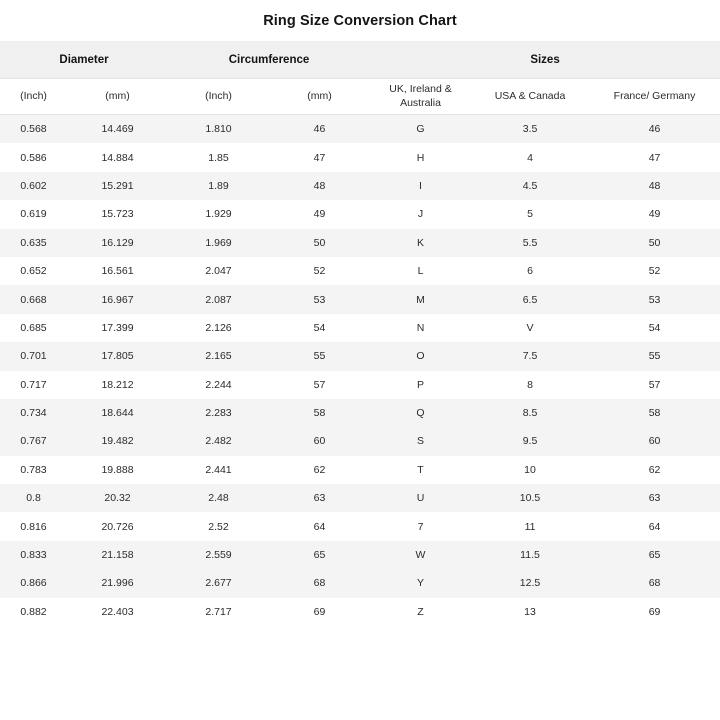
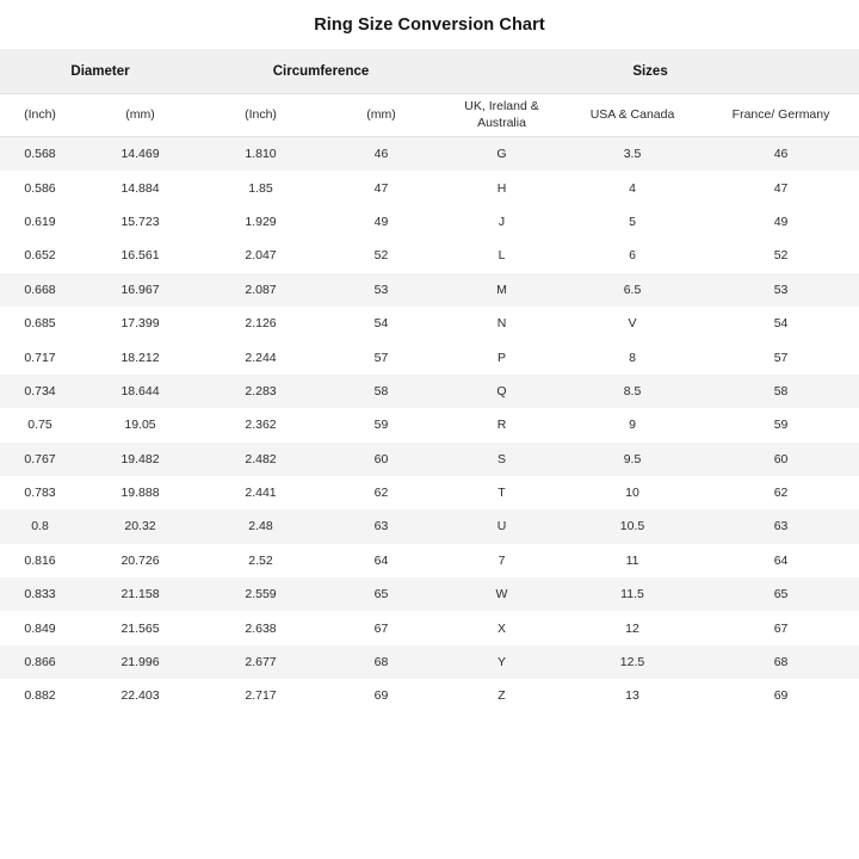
  Ring Size Conversion Chart
  Diameter	Circumference	Sizes
  (Inch)	(mm)	(Inch)	(mm)	UK, Ireland & Australia	USA & Canada	France/ Germany
  0.568	14.469	1.810	46	G	3.5	46
  0.586	14.884	1.85	47	H	4	47
- 0.602	15.291	1.89	48	I	4.5	48
  0.619	15.723	1.929	49	J	5	49
- 0.635	16.129	1.969	50	K	5.5	50
  0.652	16.561	2.047	52	L	6	52
  0.668	16.967	2.087	53	M	6.5	53
  0.685	17.399	2.126	54	N	V	54
- 0.701	17.805	2.165	55	O	7.5	55
  0.717	18.212	2.244	57	P	8	57
  0.734	18.644	2.283	58	Q	8.5	58
+ 0.75	19.05	2.362	59	R	9	59
  0.767	19.482	2.482	60	S	9.5	60
  0.783	19.888	2.441	62	T	10	62
  0.8	20.32	2.48	63	U	10.5	63
  0.816	20.726	2.52	64	7	11	64
  0.833	21.158	2.559	65	W	11.5	65
+ 0.849	21.565	2.638	67	X	12	67
  0.866	21.996	2.677	68	Y	12.5	68
  0.882	22.403	2.717	69	Z	13	69
